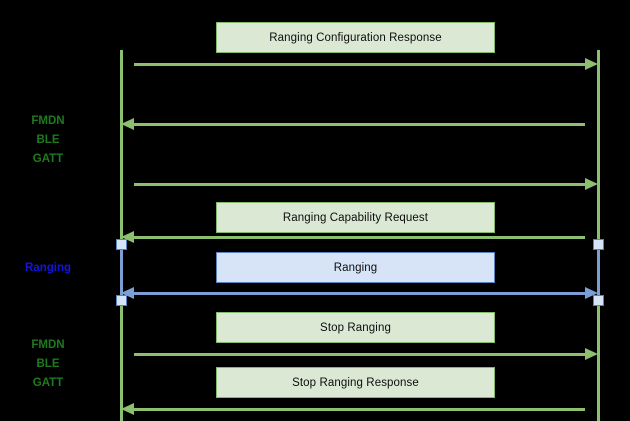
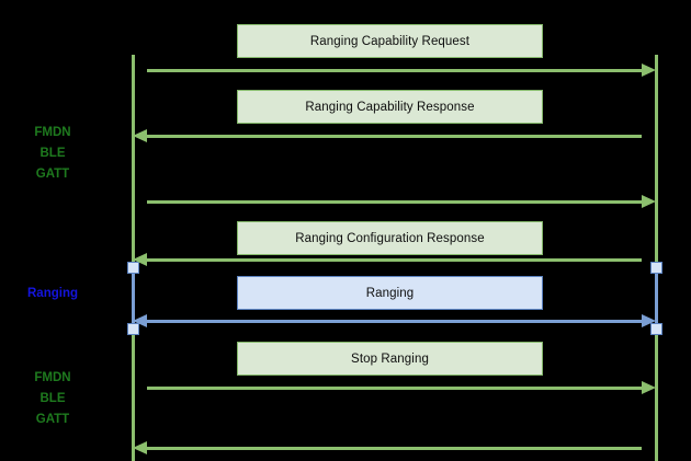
  FMDN
  BLE
  GATT
  Ranging
  FMDN
  BLE
  GATT
- Ranging Configuration Response
+ Ranging Capability Request
+ Ranging Capability Response
- Ranging Capability Request
+ Ranging Configuration Response
  Ranging
  Stop Ranging
- Stop Ranging Response
